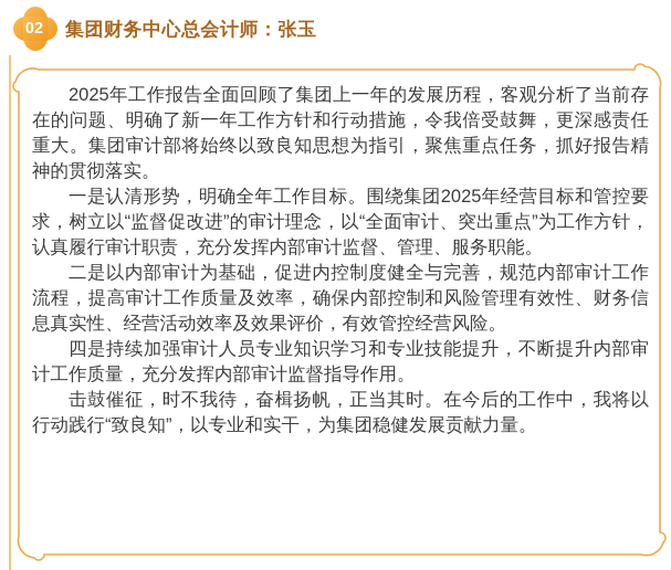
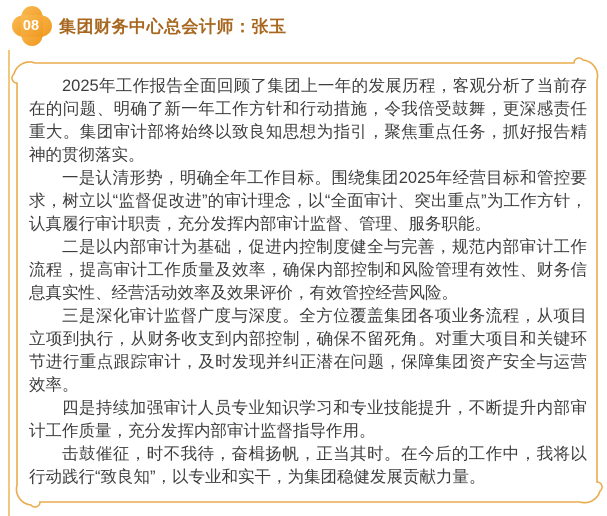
- 02
+ 08
  集团财务中心总会计师：张玉
  2025年工作报告全面回顾了集团上一年的发展历程，客观分析了当前存在的问题、明确了新一年工作方针和行动措施，令我倍受鼓舞，更深感责任重大。集团审计部将始终以致良知思想为指引，聚焦重点任务，抓好报告精神的贯彻落实。
  一是认清形势，明确全年工作目标。围绕集团2025年经营目标和管控要求，树立以“监督促改进”的审计理念，以“全面审计、突出重点”为工作方针，认真履行审计职责，充分发挥内部审计监督、管理、服务职能。
  二是以内部审计为基础，促进内控制度健全与完善，规范内部审计工作流程，提高审计工作质量及效率，确保内部控制和风险管理有效性、财务信息真实性、经营活动效率及效果评价，有效管控经营风险。
+ 三是深化审计监督广度与深度。全方位覆盖集团各项业务流程，从项目立项到执行，从财务收支到内部控制，确保不留死角。对重大项目和关键环节进行重点跟踪审计，及时发现并纠正潜在问题，保障集团资产安全与运营效率。
  四是持续加强审计人员专业知识学习和专业技能提升，不断提升内部审计工作质量，充分发挥内部审计监督指导作用。
  击鼓催征，时不我待，奋楫扬帆，正当其时。在今后的工作中，我将以行动践行“致良知”，以专业和实干，为集团稳健发展贡献力量。
